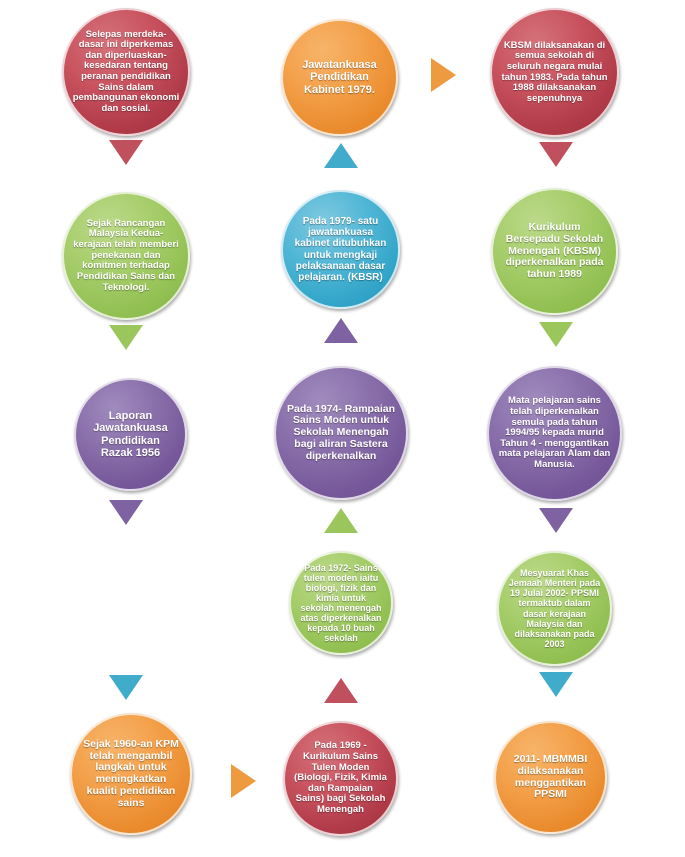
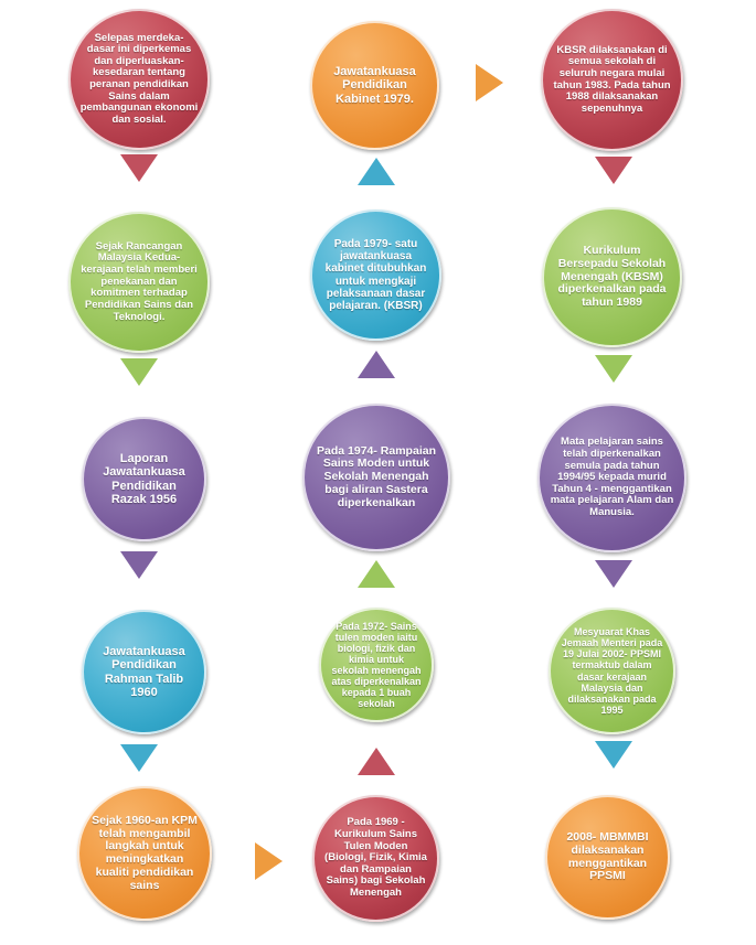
  Selepas merdeka- dasar ini diperkemas dan diperluaskan- kesedaran tentang peranan pendidikan Sains dalam pembangunan ekonomi dan sosial.
  Jawatankuasa Pendidikan Kabinet 1979.
- KBSM dilaksanakan di semua sekolah di seluruh negara mulai tahun 1983. Pada tahun 1988 dilaksanakan sepenuhnya
+ KBSR dilaksanakan di semua sekolah di seluruh negara mulai tahun 1983. Pada tahun 1988 dilaksanakan sepenuhnya
  Sejak Rancangan Malaysia Kedua- kerajaan telah memberi penekanan dan komitmen terhadap Pendidikan Sains dan Teknologi.
  Pada 1979- satu jawatankuasa kabinet ditubuhkan untuk mengkaji pelaksanaan dasar pelajaran. (KBSR)
  Kurikulum Bersepadu Sekolah Menengah (KBSM) diperkenalkan pada tahun 1989
  Laporan Jawatankuasa Pendidikan Razak 1956
  Pada 1974- Rampaian Sains Moden untuk Sekolah Menengah bagi aliran Sastera diperkenalkan
  Mata pelajaran sains telah diperkenalkan semula pada tahun 1994/95 kepada murid Tahun 4 - menggantikan mata pelajaran Alam dan Manusia.
+ Jawatankuasa Pendidikan Rahman Talib 1960
- Pada 1972- Sains tulen moden iaitu biologi, fizik dan kimia untuk sekolah menengah atas diperkenalkan kepada 10 buah sekolah
+ Pada 1972- Sains tulen moden iaitu biologi, fizik dan kimia untuk sekolah menengah atas diperkenalkan kepada 1 buah sekolah
- Mesyuarat Khas Jemaah Menteri pada 19 Julai 2002- PPSMI termaktub dalam dasar kerajaan Malaysia dan dilaksanakan pada 2003
+ Mesyuarat Khas Jemaah Menteri pada 19 Julai 2002- PPSMI termaktub dalam dasar kerajaan Malaysia dan dilaksanakan pada 1995
  Sejak 1960-an KPM telah mengambil langkah untuk meningkatkan kualiti pendidikan sains
  Pada 1969 - Kurikulum Sains Tulen Moden (Biologi, Fizik, Kimia dan Rampaian Sains) bagi Sekolah Menengah
- 2011- MBMMBI dilaksanakan menggantikan PPSMI
+ 2008- MBMMBI dilaksanakan menggantikan PPSMI
